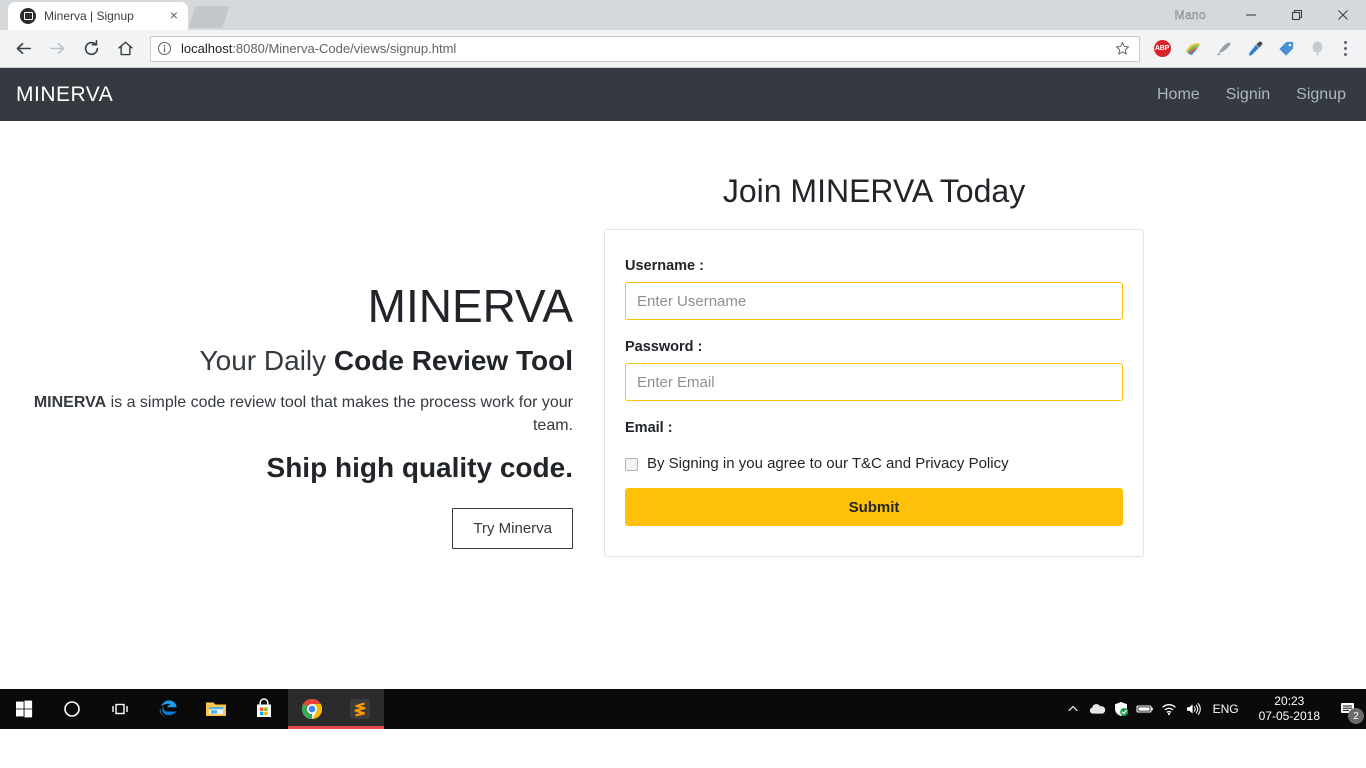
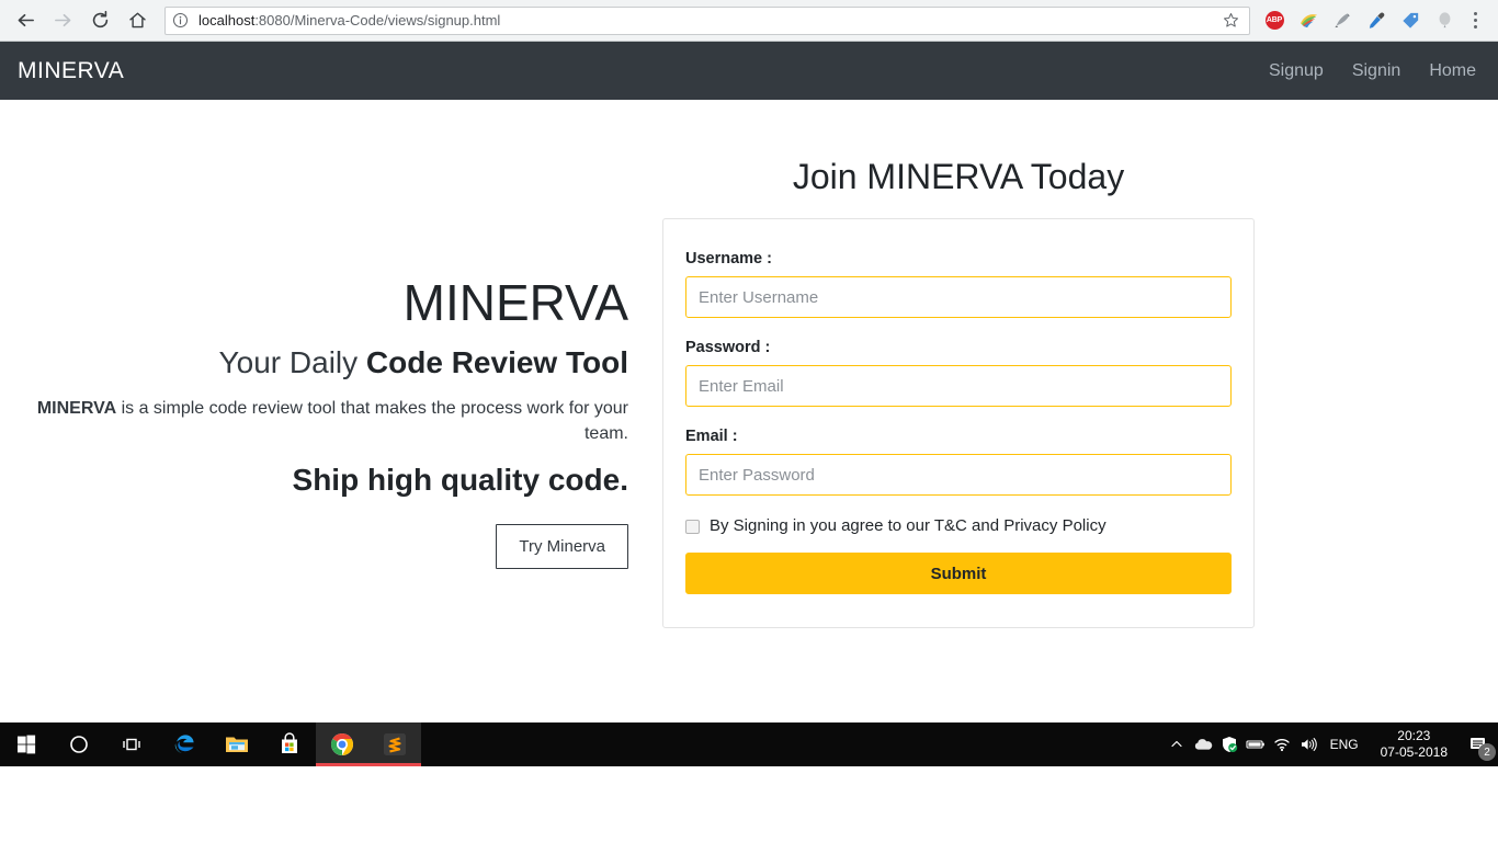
- Minerva | Signup
- ×
- Mano
  localhost:8080/Minerva-Code/views/signup.html
  MINERVA
- Home
+ Signup
  Signin
- Signup
+ Home
  MINERVA
  Your Daily Code Review Tool
  MINERVA is a simple code review tool that makes the process work for your team.
  Ship high quality code.
  Try Minerva
  Join MINERVA Today
  Username :
  Enter Username
  Password :
  Enter Email
  Email :
+ Enter Password
  By Signing in you agree to our T&C and Privacy Policy
  Submit
  ENG
  20:23
  07-05-2018
  2
